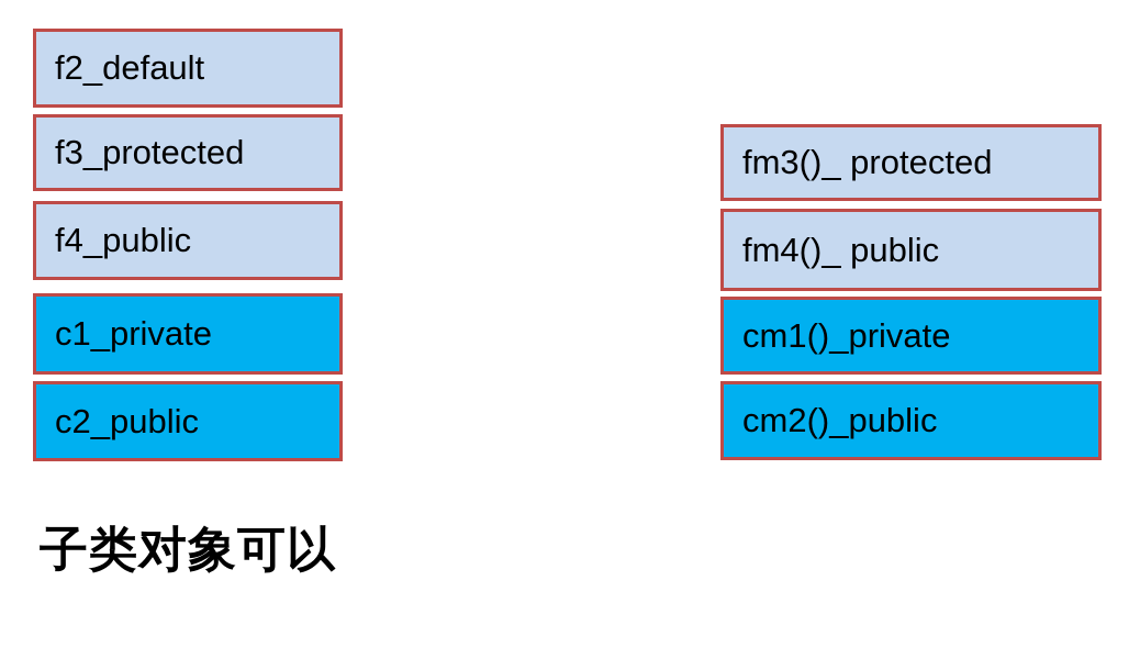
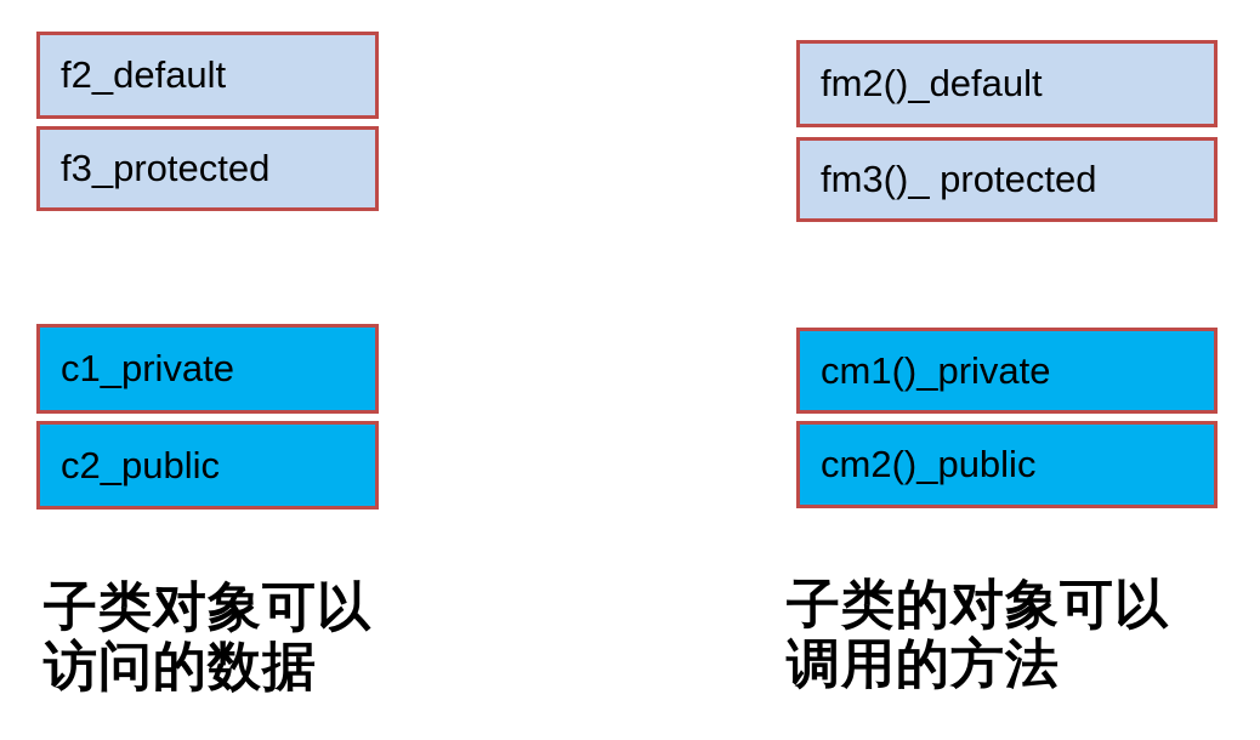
  f2_default
  f3_protected
- f4_public
  c1_private
  c2_public
+ fm2()_default
  fm3()_ protected
- fm4()_ public
  cm1()_private
  cm2()_public
  子类对象可以
+ 访问的数据
+ 子类的对象可以
+ 调用的方法
